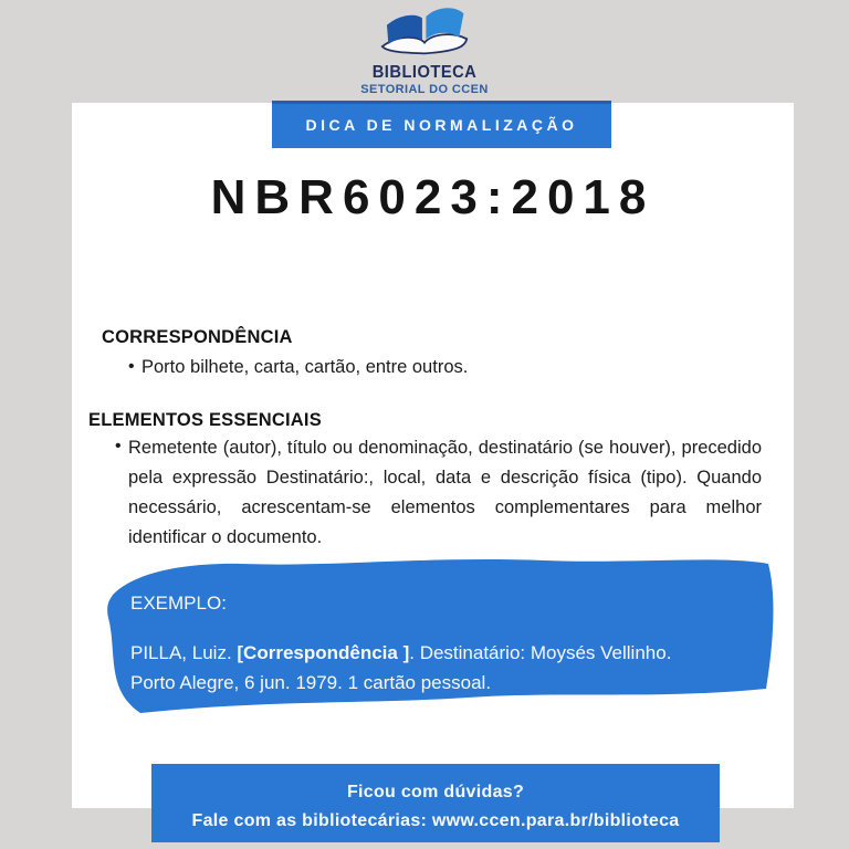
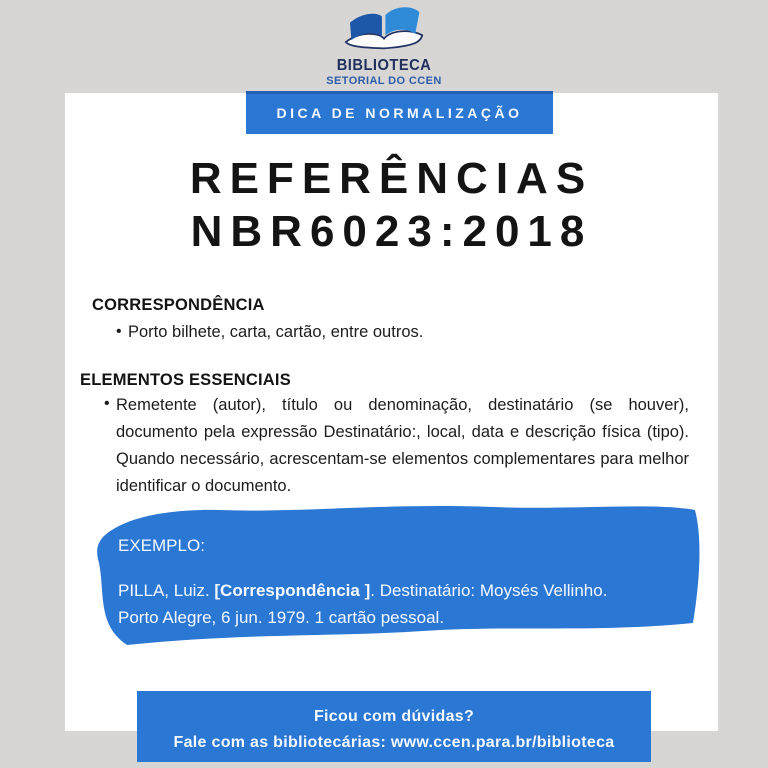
  BIBLIOTECA
  SETORIAL DO CCEN
  DICA DE NORMALIZAÇÃO
+ REFERÊNCIAS
  NBR6023:2018
  CORRESPONDÊNCIA
  •
  Porto bilhete, carta, cartão, entre outros.
  ELEMENTOS ESSENCIAIS
  •
- Remetente (autor), título ou denominação, destinatário (se houver), precedido pela expressão Destinatário:, local, data e descrição física (tipo). Quando necessário, acrescentam-se elementos complementares para melhor identificar o documento.
+ Remetente (autor), título ou denominação, destinatário (se houver), documento pela expressão Destinatário:, local, data e descrição física (tipo). Quando necessário, acrescentam-se elementos complementares para melhor identificar o documento.
  EXEMPLO:
  PILLA, Luiz. [Correspondência ]. Destinatário: Moysés Vellinho.
  Porto Alegre, 6 jun. 1979. 1 cartão pessoal.
  Ficou com dúvidas?
  Fale com as bibliotecárias: www.ccen.para.br/biblioteca
